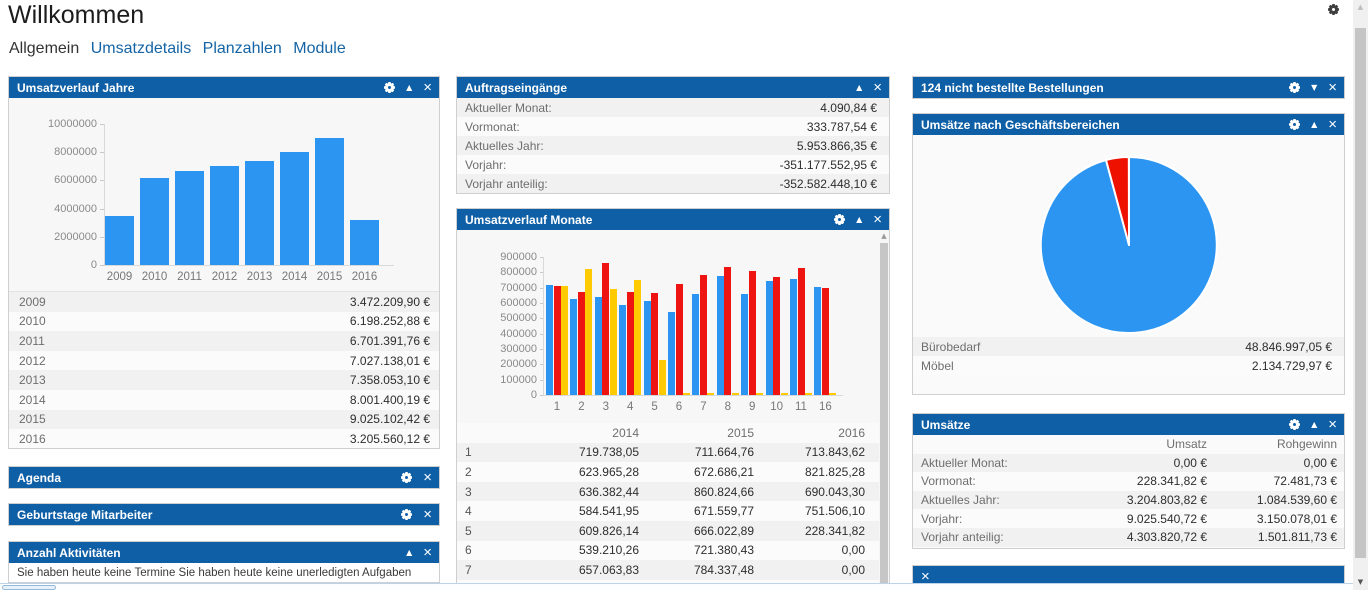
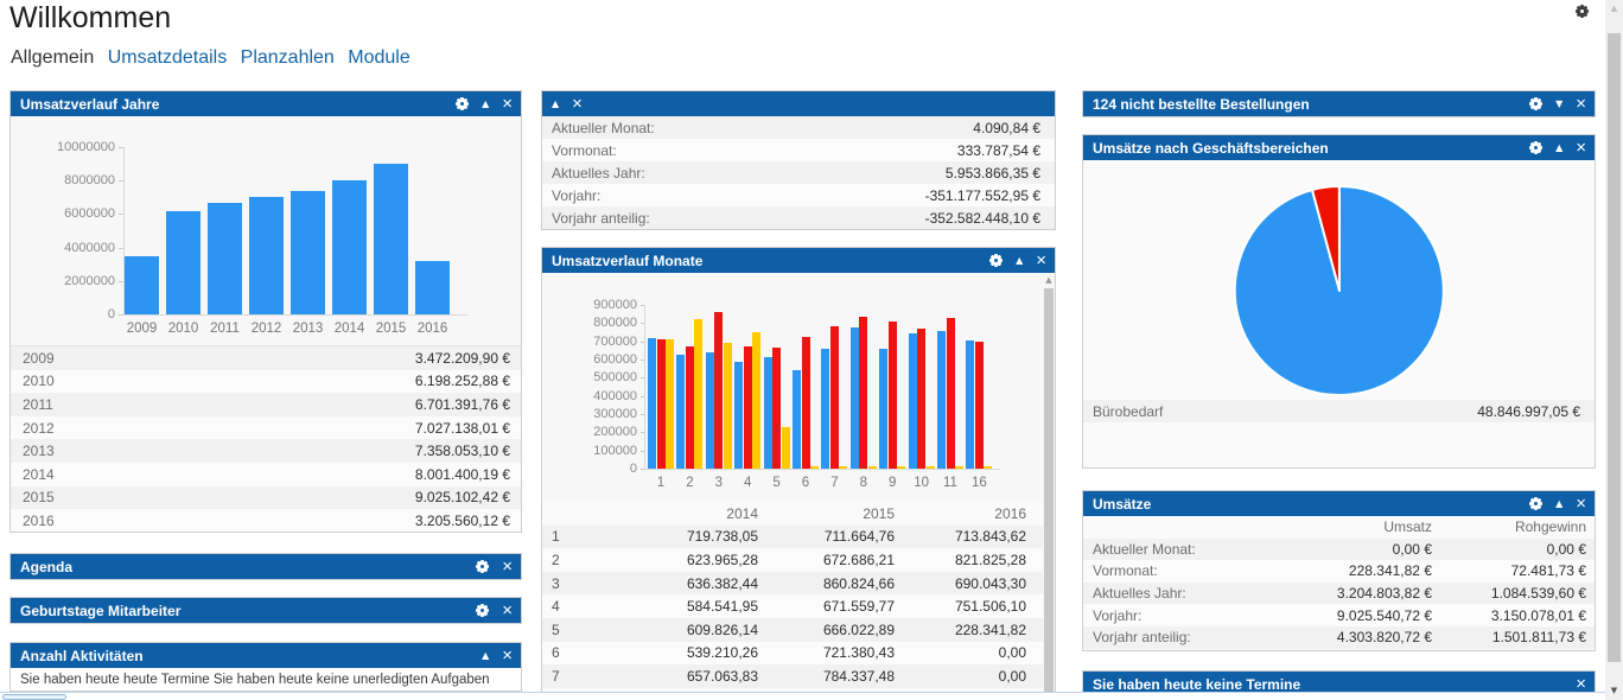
  Willkommen
  Allgemein Umsatzdetails Planzahlen Module
  Umsatzverlauf Jahre
  ▲
  ×
  0
  2000000
  4000000
  6000000
  8000000
  10000000
  2009
  2010
  2011
  2012
  2013
  2014
  2015
  2016
  2009
  3.472.209,90 €
  2010
  6.198.252,88 €
  2011
  6.701.391,76 €
  2012
  7.027.138,01 €
  2013
  7.358.053,10 €
  2014
  8.001.400,19 €
  2015
  9.025.102,42 €
  2016
  3.205.560,12 €
  Agenda
  ×
  Geburtstage Mitarbeiter
  ×
  Anzahl Aktivitäten
  ▲
  ×
- Sie haben heute keine Termine Sie haben heute keine unerledigten Aufgaben
+ Sie haben heute heute Termine Sie haben heute keine unerledigten Aufgaben
- Auftragseingänge
  ▲
  ×
  Aktueller Monat:
  4.090,84 €
  Vormonat:
  333.787,54 €
  Aktuelles Jahr:
  5.953.866,35 €
  Vorjahr:
  -351.177.552,95 €
  Vorjahr anteilig:
  -352.582.448,10 €
  Umsatzverlauf Monate
  ▲
  ×
  0
  100000
  200000
  300000
  400000
  500000
  600000
  700000
  800000
  900000
  1
  2
  3
  4
  5
  6
  7
  8
  9
  10
  11
  16
  2014
  2015
  2016
  1
  719.738,05
  711.664,76
  713.843,62
  2
  623.965,28
  672.686,21
  821.825,28
  3
  636.382,44
  860.824,66
  690.043,30
  4
  584.541,95
  671.559,77
  751.506,10
  5
  609.826,14
  666.022,89
  228.341,82
  6
  539.210,26
  721.380,43
  0,00
  7
  657.063,83
  784.337,48
  0,00
  ▲
  124 nicht bestellte Bestellungen
  ▼
  ×
  Umsätze nach Geschäftsbereichen
  ▲
  ×
  Bürobedarf
  48.846.997,05 €
- Möbel
- 2.134.729,97 €
  Umsätze
  ▲
  ×
  Umsatz
  Rohgewinn
  Aktueller Monat:
  0,00 €
  0,00 €
  Vormonat:
  228.341,82 €
  72.481,73 €
  Aktuelles Jahr:
  3.204.803,82 €
  1.084.539,60 €
  Vorjahr:
  9.025.540,72 €
  3.150.078,01 €
  Vorjahr anteilig:
  4.303.820,72 €
  1.501.811,73 €
+ Sie haben heute keine Termine
  ×
  ▲
  ▼
